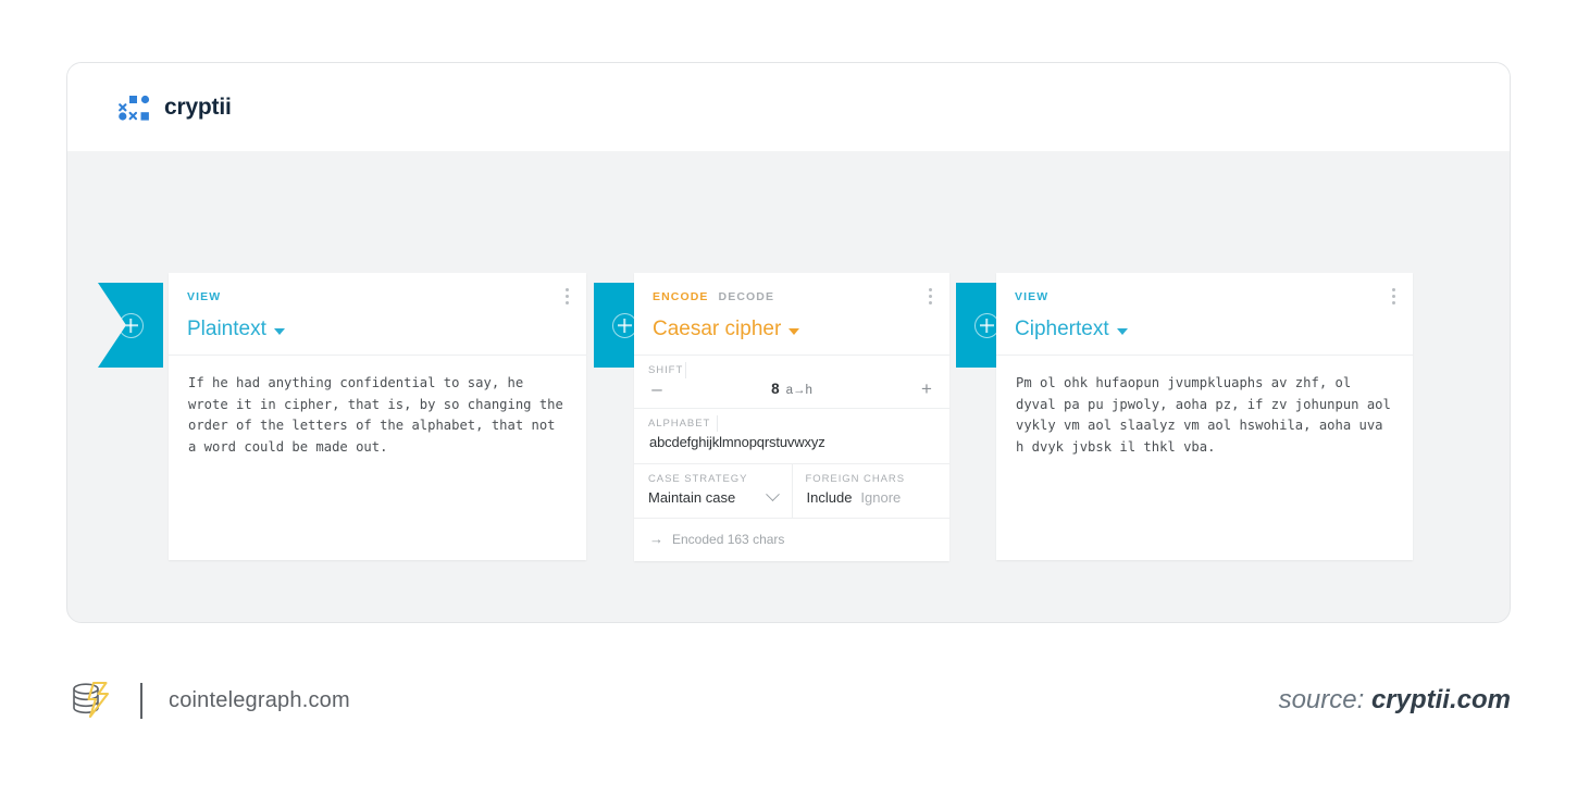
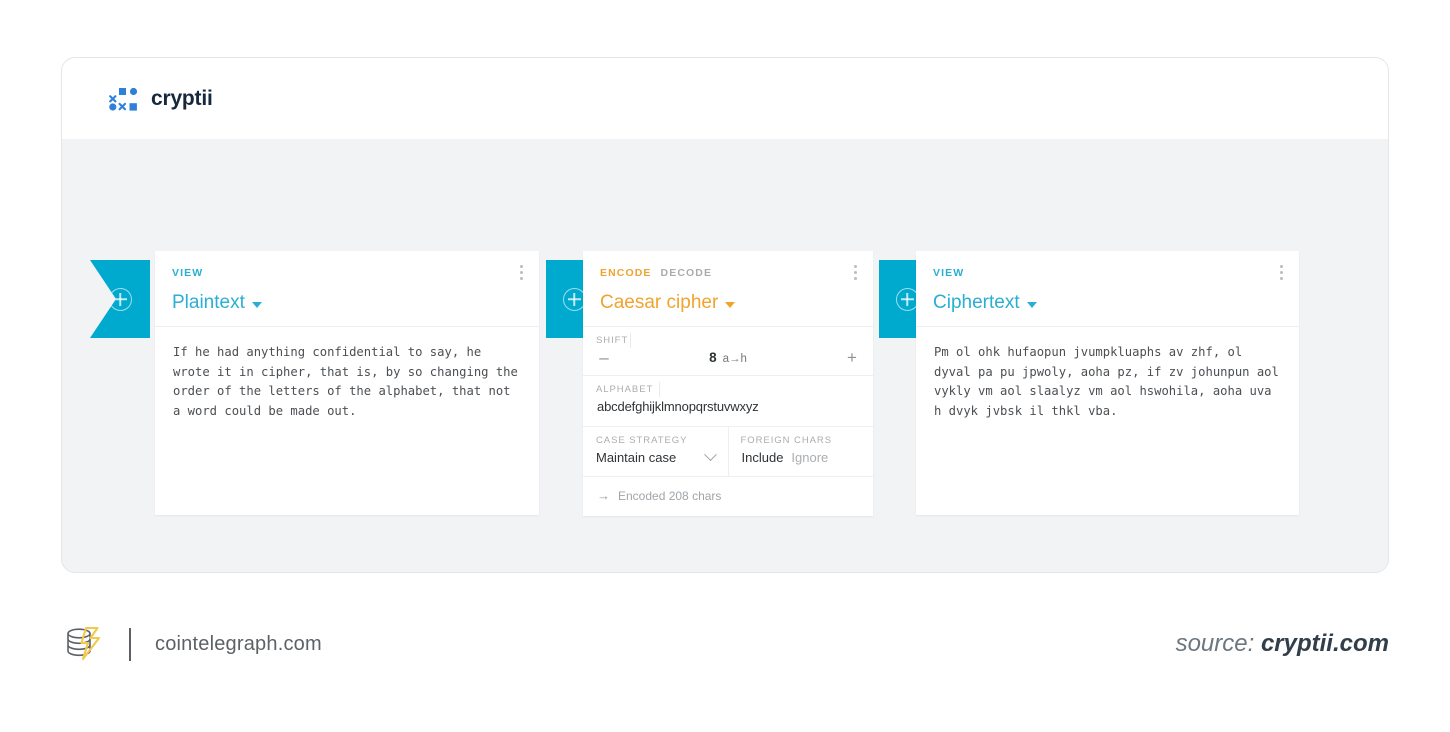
  cryptii
  VIEW
  Plaintext
  If he had anything confidential to say, he
  wrote it in cipher, that is, by so changing the
  order of the letters of the alphabet, that not
  a word could be made out.
  ENCODE DECODE
  Caesar cipher
  SHIFT
  –
  8
  a→h
  +
  ALPHABET
  abcdefghijklmnopqrstuvwxyz
  CASE STRATEGY
  Maintain case
  FOREIGN CHARS
  Include
  Ignore
  →
- Encoded 163 chars
+ Encoded 208 chars
  VIEW
  Ciphertext
  Pm ol ohk hufaopun jvumpkluaphs av zhf, ol
  dyval pa pu jpwoly, aoha pz, if zv johunpun aol
  vykly vm aol slaalyz vm aol hswohila, aoha uva
  h dvyk jvbsk il thkl vba.
  cointelegraph.com
  source: cryptii.com
